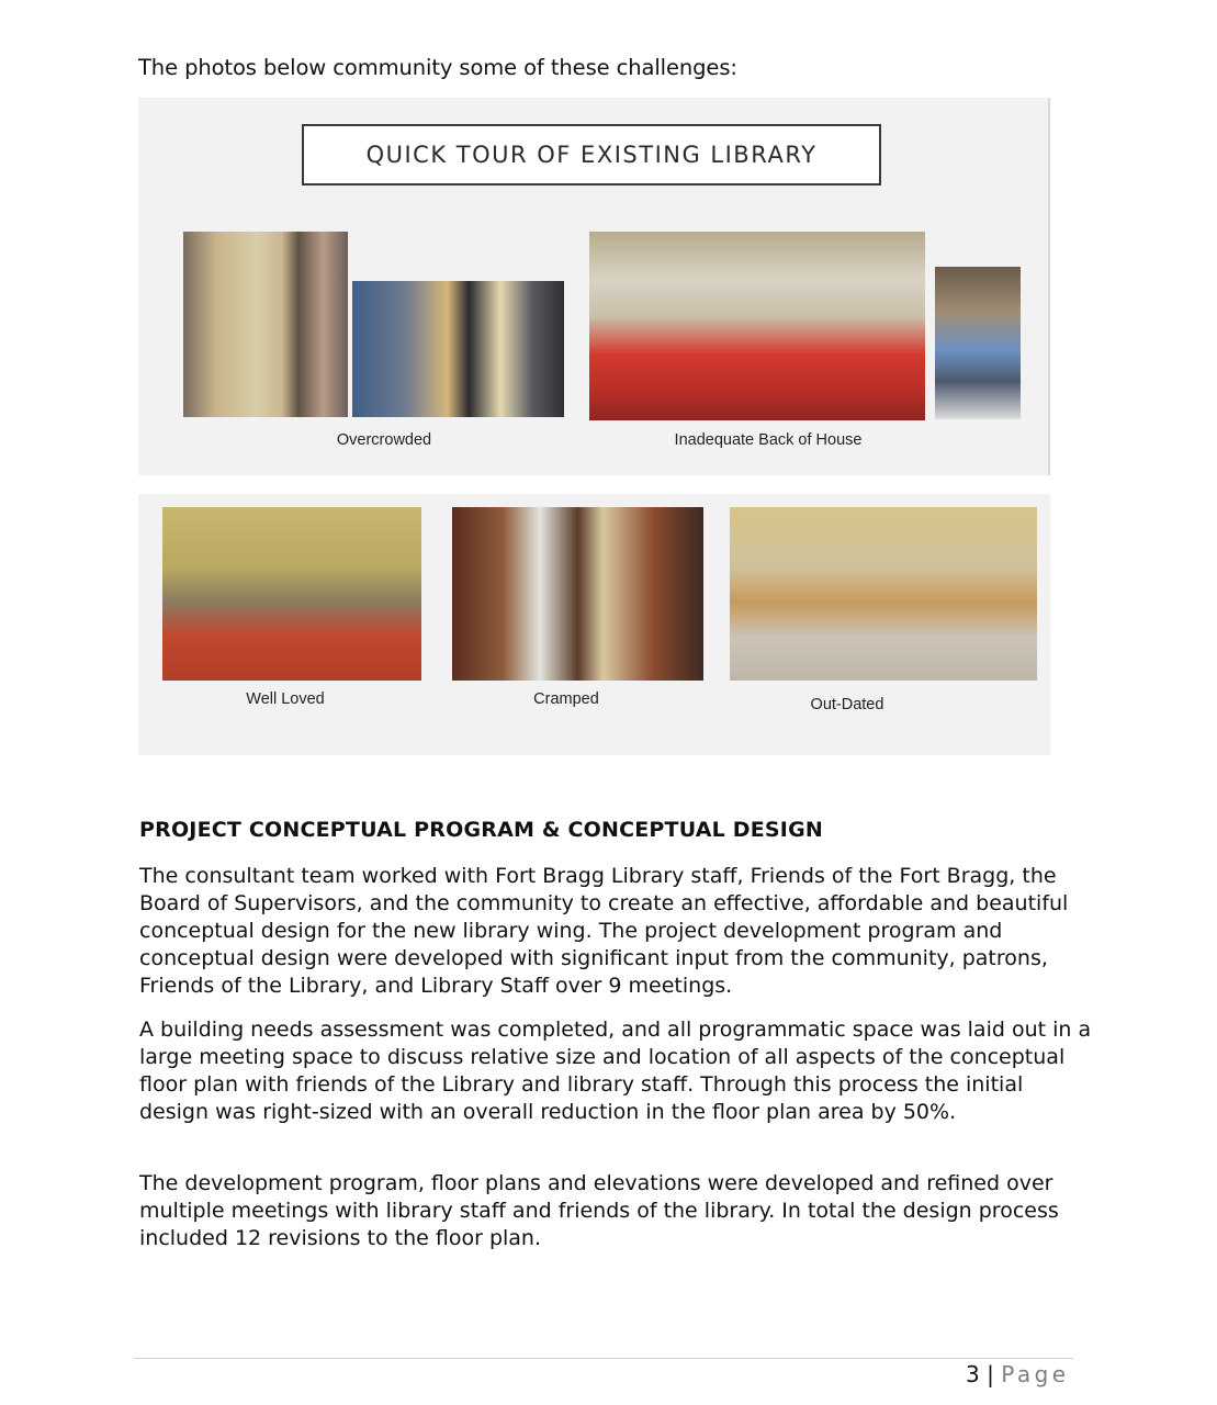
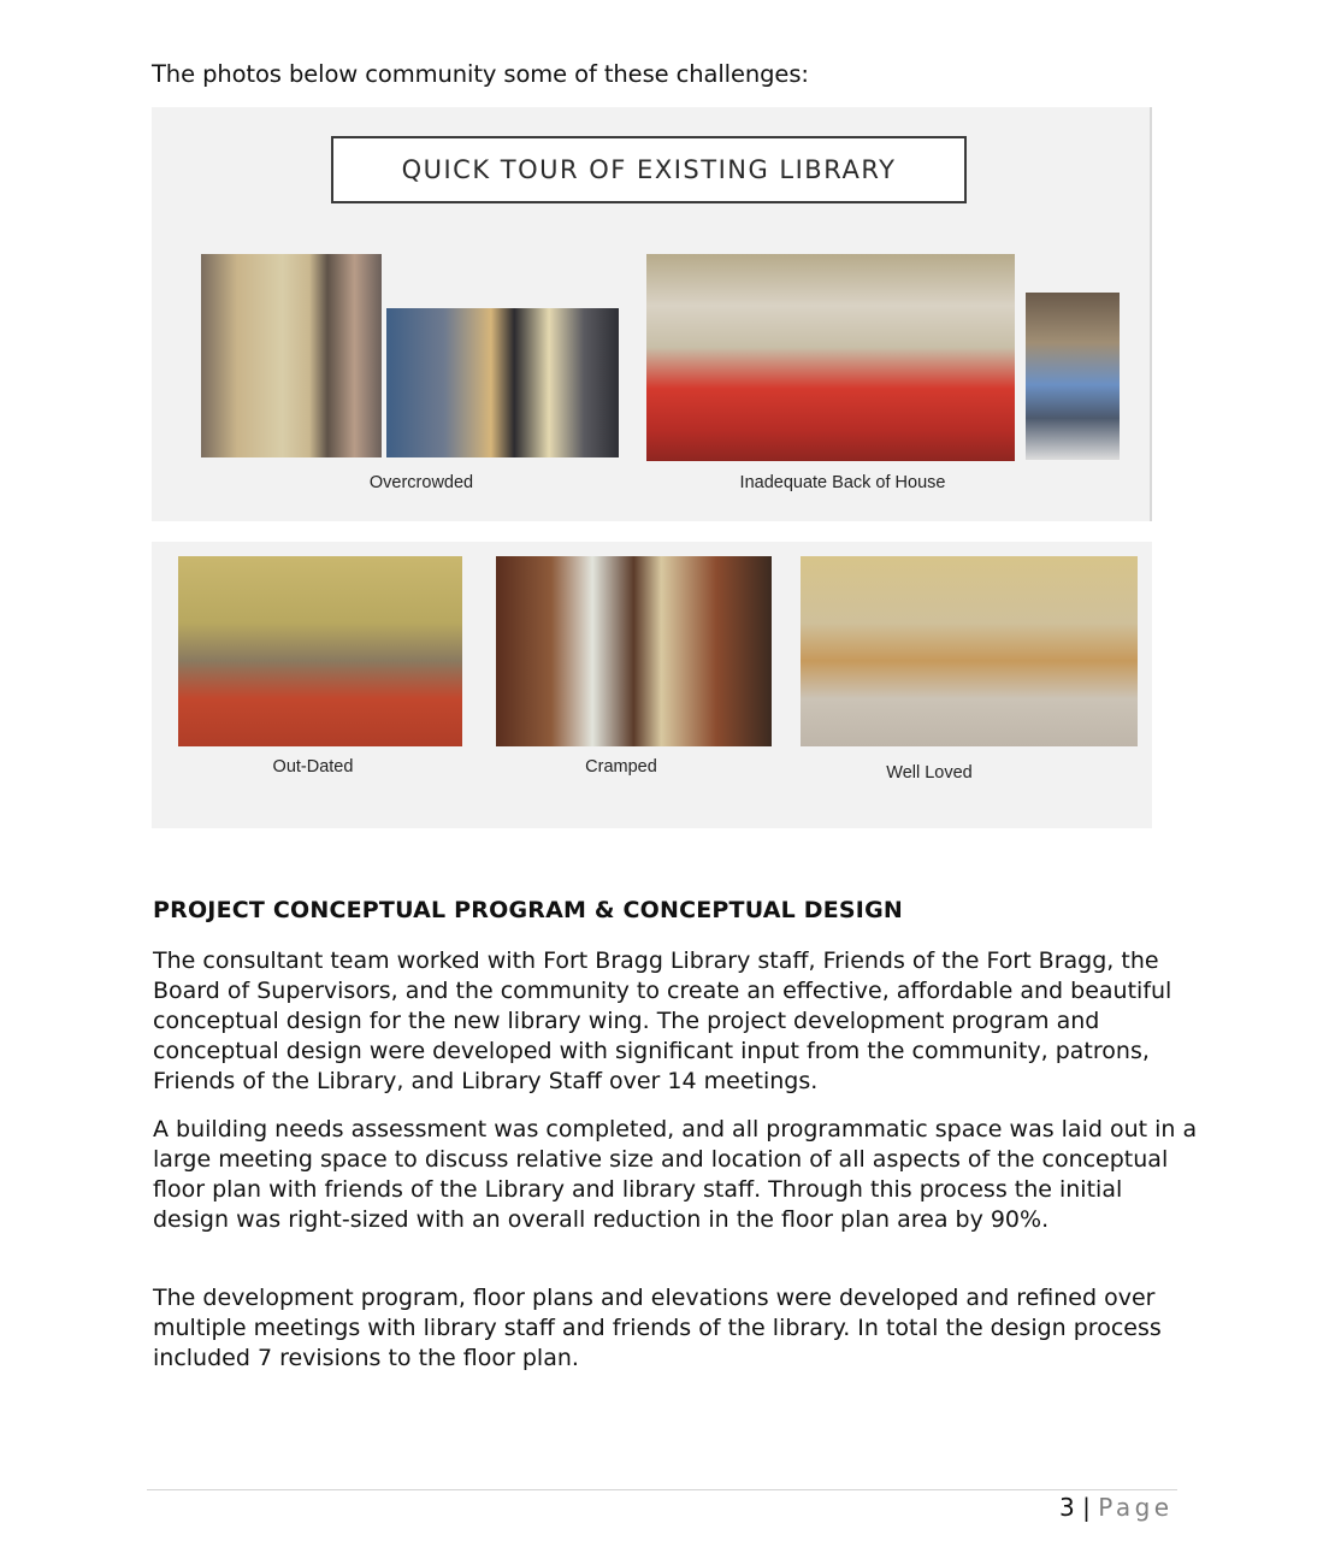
  The photos below community some of these challenges:
  QUICK TOUR OF EXISTING LIBRARY
  Overcrowded
  Inadequate Back of House
- Well Loved
+ Out-Dated
  Cramped
- Out-Dated
+ Well Loved
  PROJECT CONCEPTUAL PROGRAM & CONCEPTUAL DESIGN
- The consultant team worked with Fort Bragg Library staff, Friends of the Fort Bragg, the Board of Supervisors, and the community to create an effective, affordable and beautiful conceptual design for the new library wing. The project development program and conceptual design were developed with significant input from the community, patrons, Friends of the Library, and Library Staff over 9 meetings.
+ The consultant team worked with Fort Bragg Library staff, Friends of the Fort Bragg, the Board of Supervisors, and the community to create an effective, affordable and beautiful conceptual design for the new library wing. The project development program and conceptual design were developed with significant input from the community, patrons, Friends of the Library, and Library Staff over 14 meetings.
- A building needs assessment was completed, and all programmatic space was laid out in a large meeting space to discuss relative size and location of all aspects of the conceptual floor plan with friends of the Library and library staff. Through this process the initial design was right-sized with an overall reduction in the floor plan area by 50%.
+ A building needs assessment was completed, and all programmatic space was laid out in a large meeting space to discuss relative size and location of all aspects of the conceptual floor plan with friends of the Library and library staff. Through this process the initial design was right-sized with an overall reduction in the floor plan area by 90%.
- The development program, floor plans and elevations were developed and refined over multiple meetings with library staff and friends of the library. In total the design process included 12 revisions to the floor plan.
+ The development program, floor plans and elevations were developed and refined over multiple meetings with library staff and friends of the library. In total the design process included 7 revisions to the floor plan.
  3 | Page
